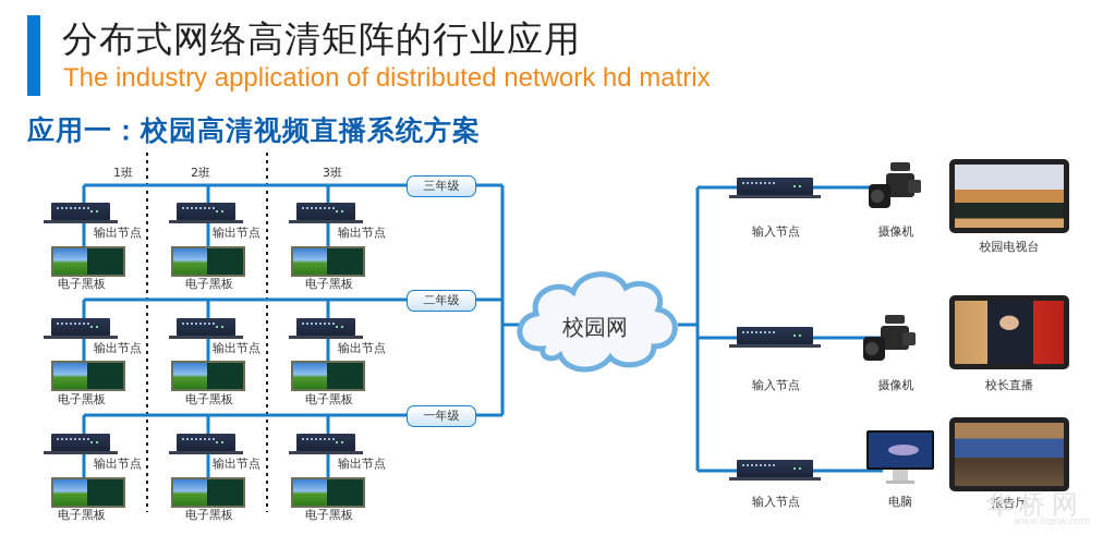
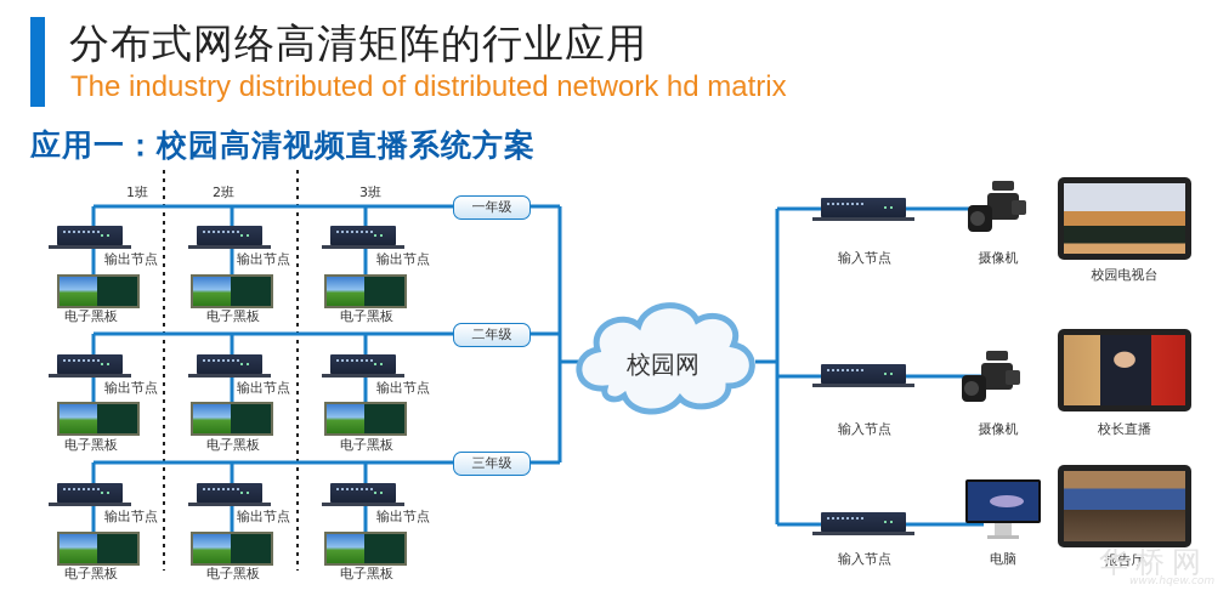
  分布式网络高清矩阵的行业应用
- The industry application of distributed network hd matrix
+ The industry distributed of distributed network hd matrix
  应用一：校园高清视频直播系统方案
  1班
  2班
  3班
- 三年级
+ 一年级
  二年级
- 一年级
+ 三年级
  输出节点
  输出节点
  输出节点
  电子黑板
  电子黑板
  电子黑板
  输出节点
  输出节点
  输出节点
  电子黑板
  电子黑板
  电子黑板
  输出节点
  输出节点
  输出节点
  电子黑板
  电子黑板
  电子黑板
  校园网
  输入节点
  输入节点
  输入节点
  摄像机
  摄像机
  电脑
  校园电视台
  校长直播
  报告厅
  华桥网
  www.hqew.com
